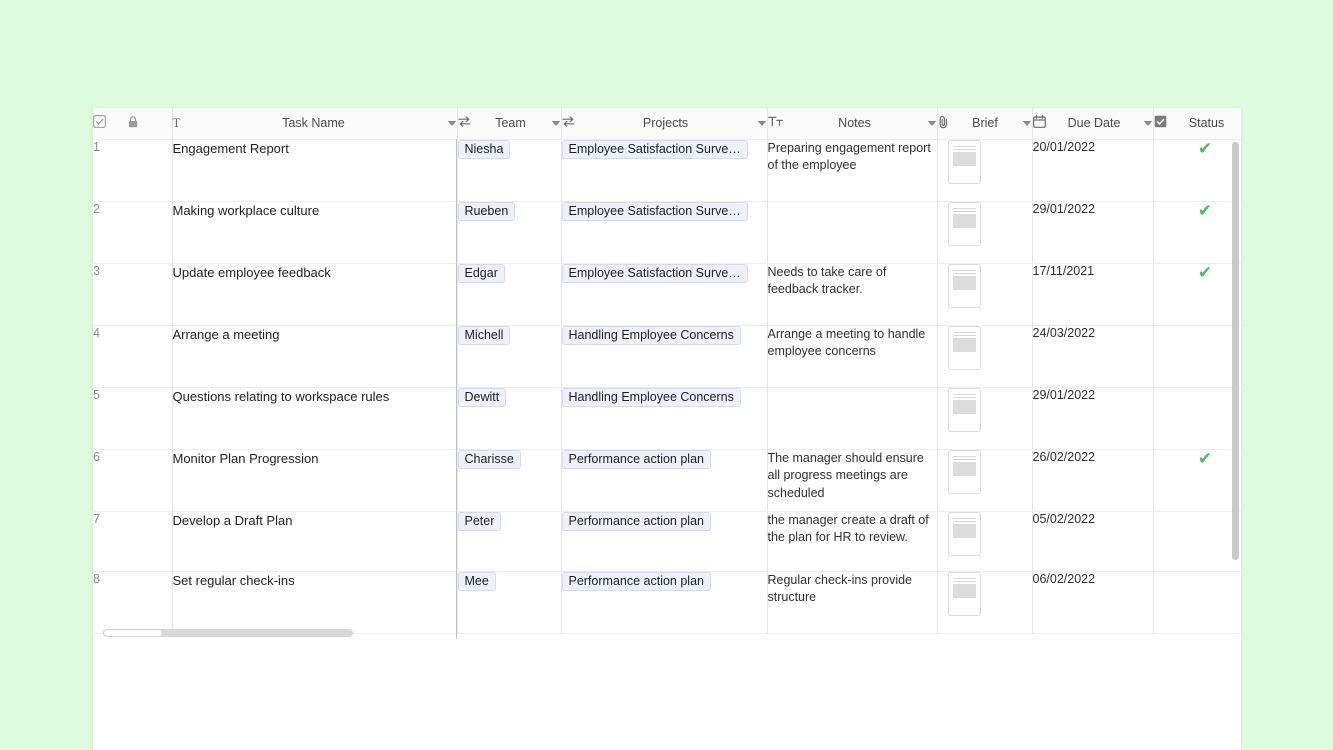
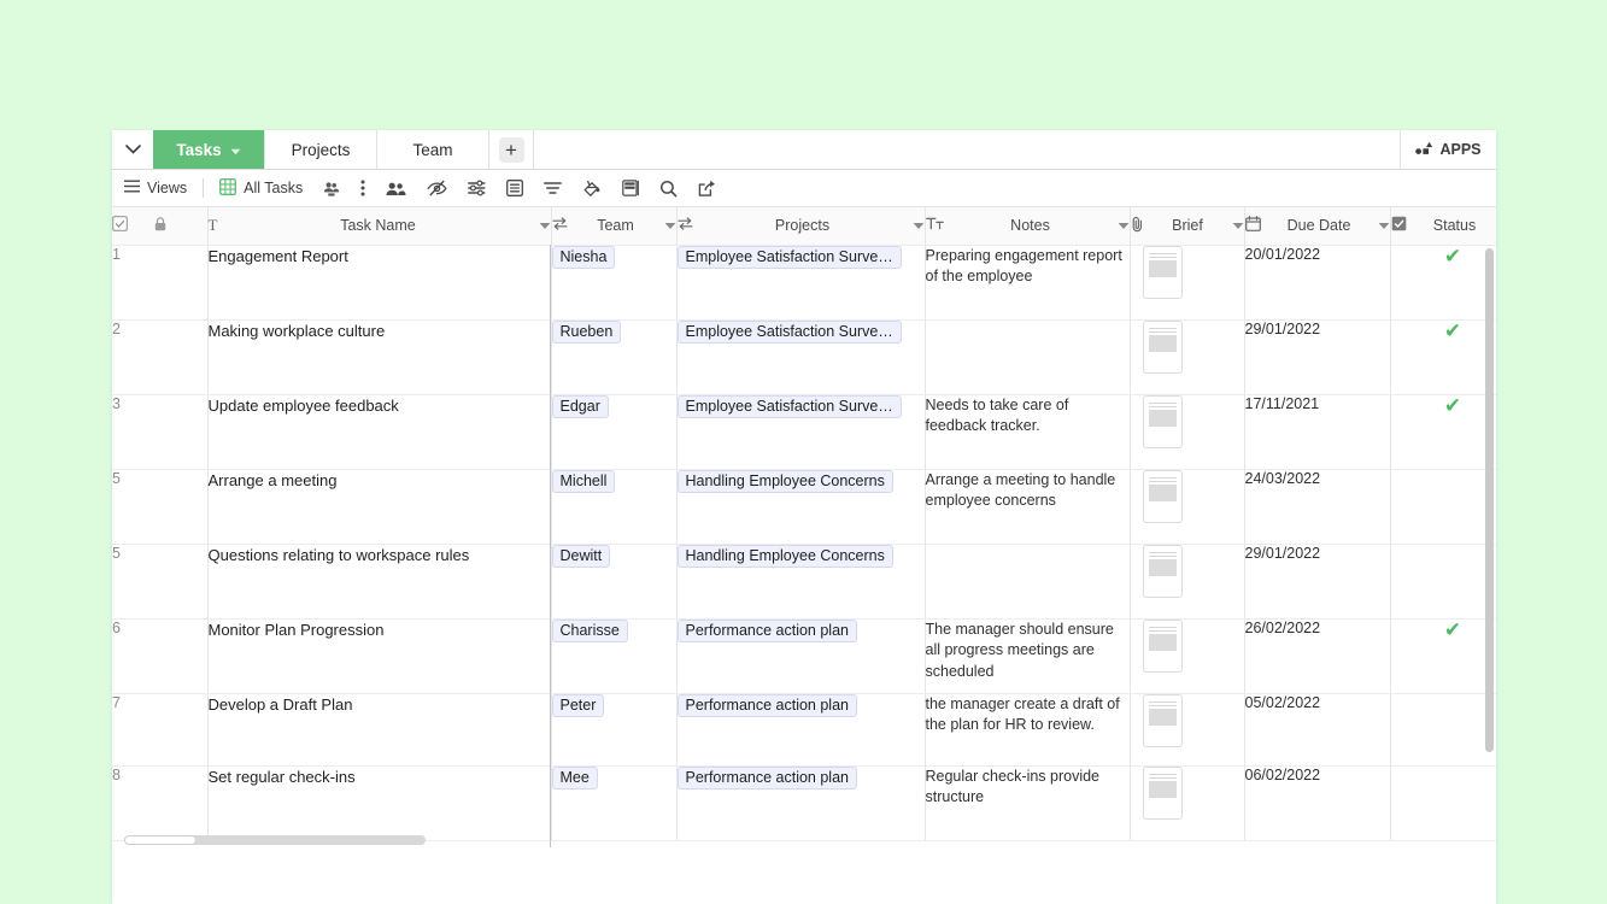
+ Tasks
+ Projects
+ Team
+ +
+ APPS
+ Views
+ All Tasks
  	T Task Name	Team	Projects	Notes	Brief	Due Date	Status
  1	Engagement Report	Niesha	Employee Satisfaction Surve…	Preparing engagement report of the employee		20/01/2022	✔
  2	Making workplace culture	Rueben	Employee Satisfaction Surve…			29/01/2022	✔
  3	Update employee feedback	Edgar	Employee Satisfaction Surve…	Needs to take care of feedback tracker.		17/11/2021	✔
- 4	Arrange a meeting	Michell	Handling Employee Concerns	Arrange a meeting to handle employee concerns		24/03/2022
+ 5	Arrange a meeting	Michell	Handling Employee Concerns	Arrange a meeting to handle employee concerns		24/03/2022
  5	Questions relating to workspace rules	Dewitt	Handling Employee Concerns			29/01/2022
  6	Monitor Plan Progression	Charisse	Performance action plan	The manager should ensure all progress meetings are scheduled		26/02/2022	✔
  7	Develop a Draft Plan	Peter	Performance action plan	the manager create a draft of the plan for HR to review.		05/02/2022
  8	Set regular check-ins	Mee	Performance action plan	Regular check-ins provide structure		06/02/2022
